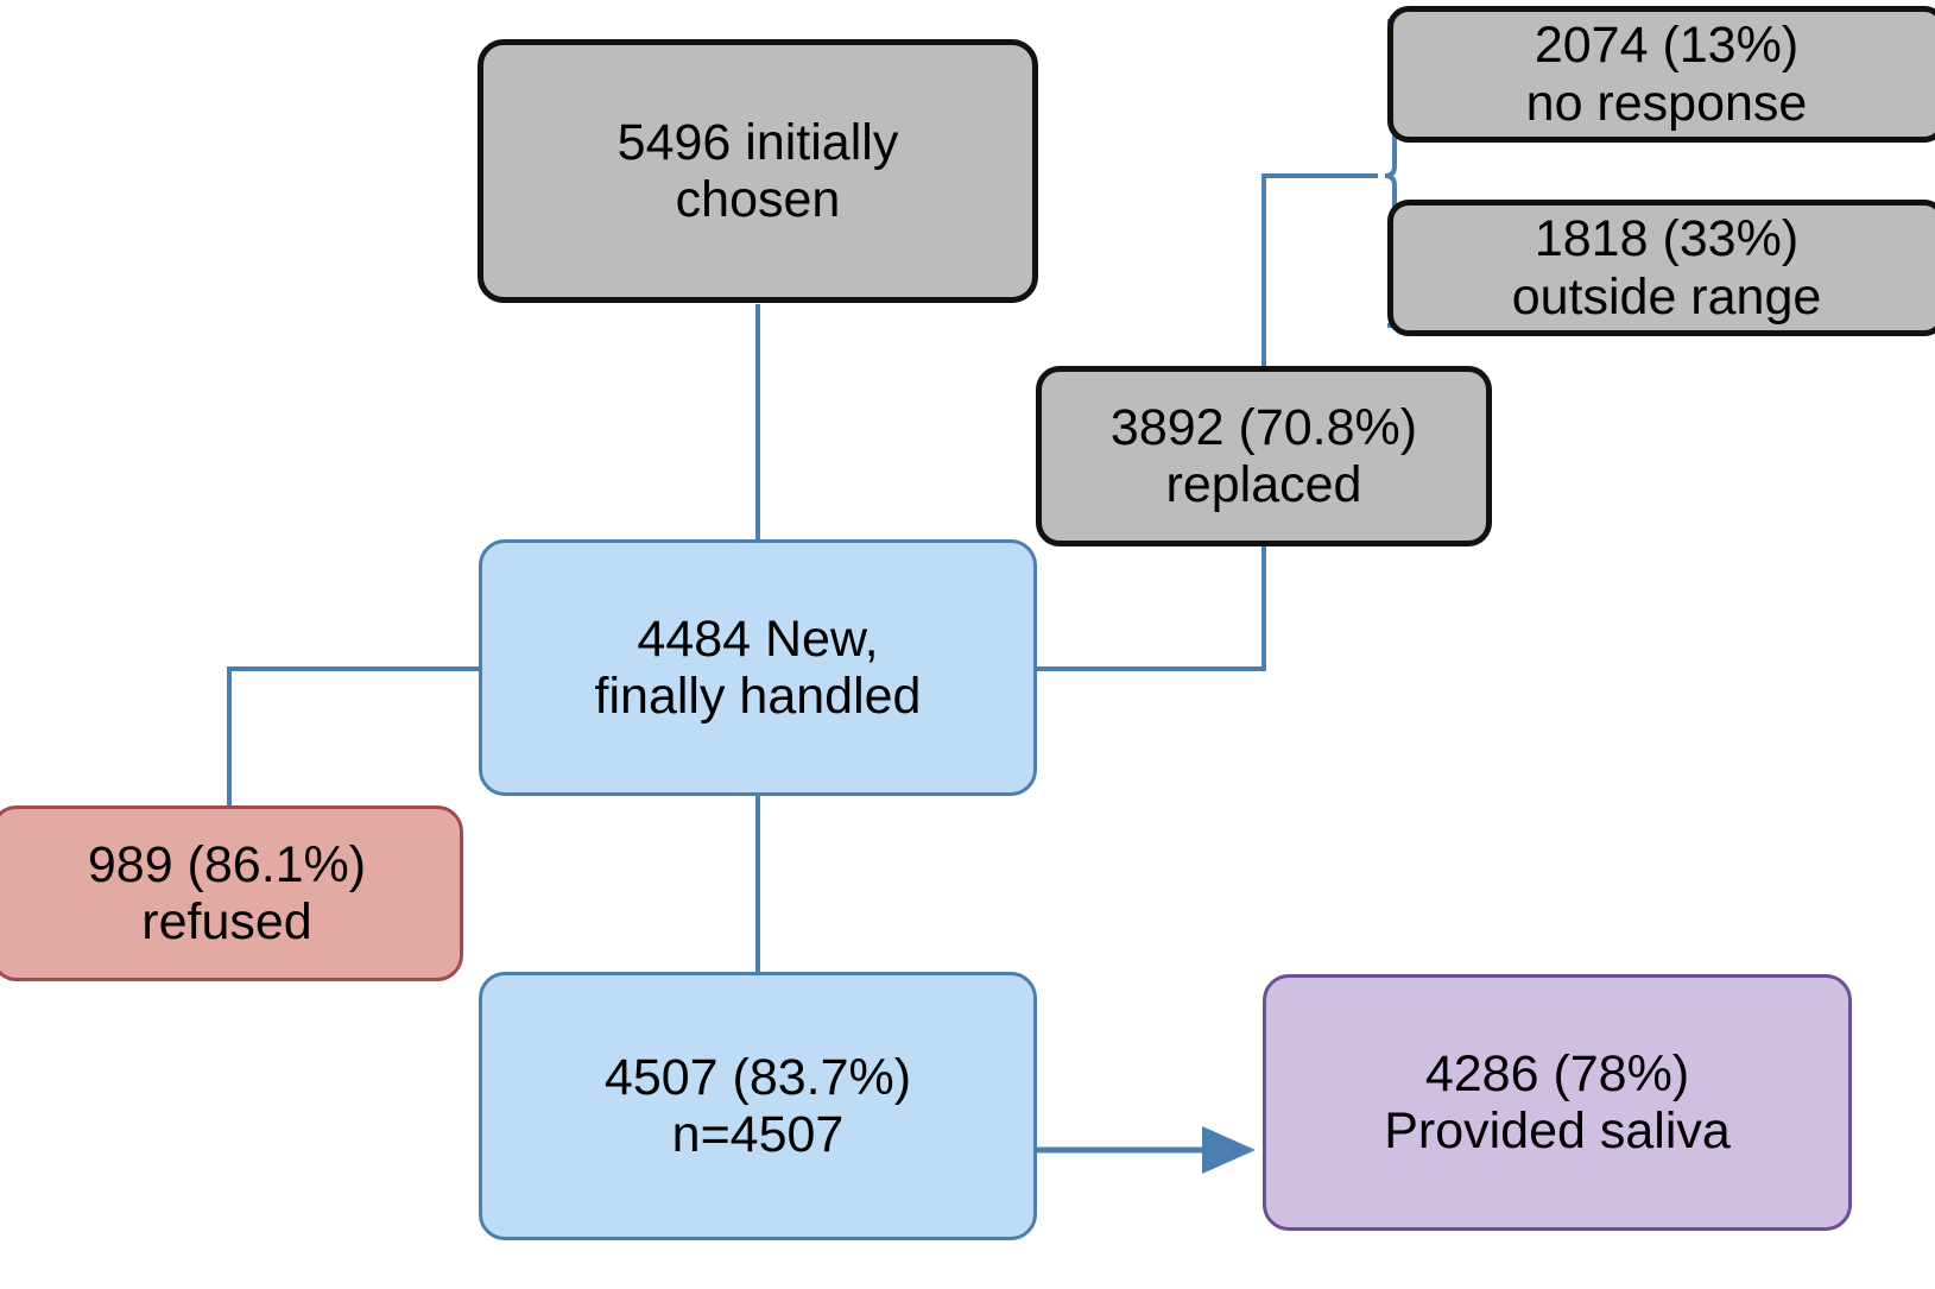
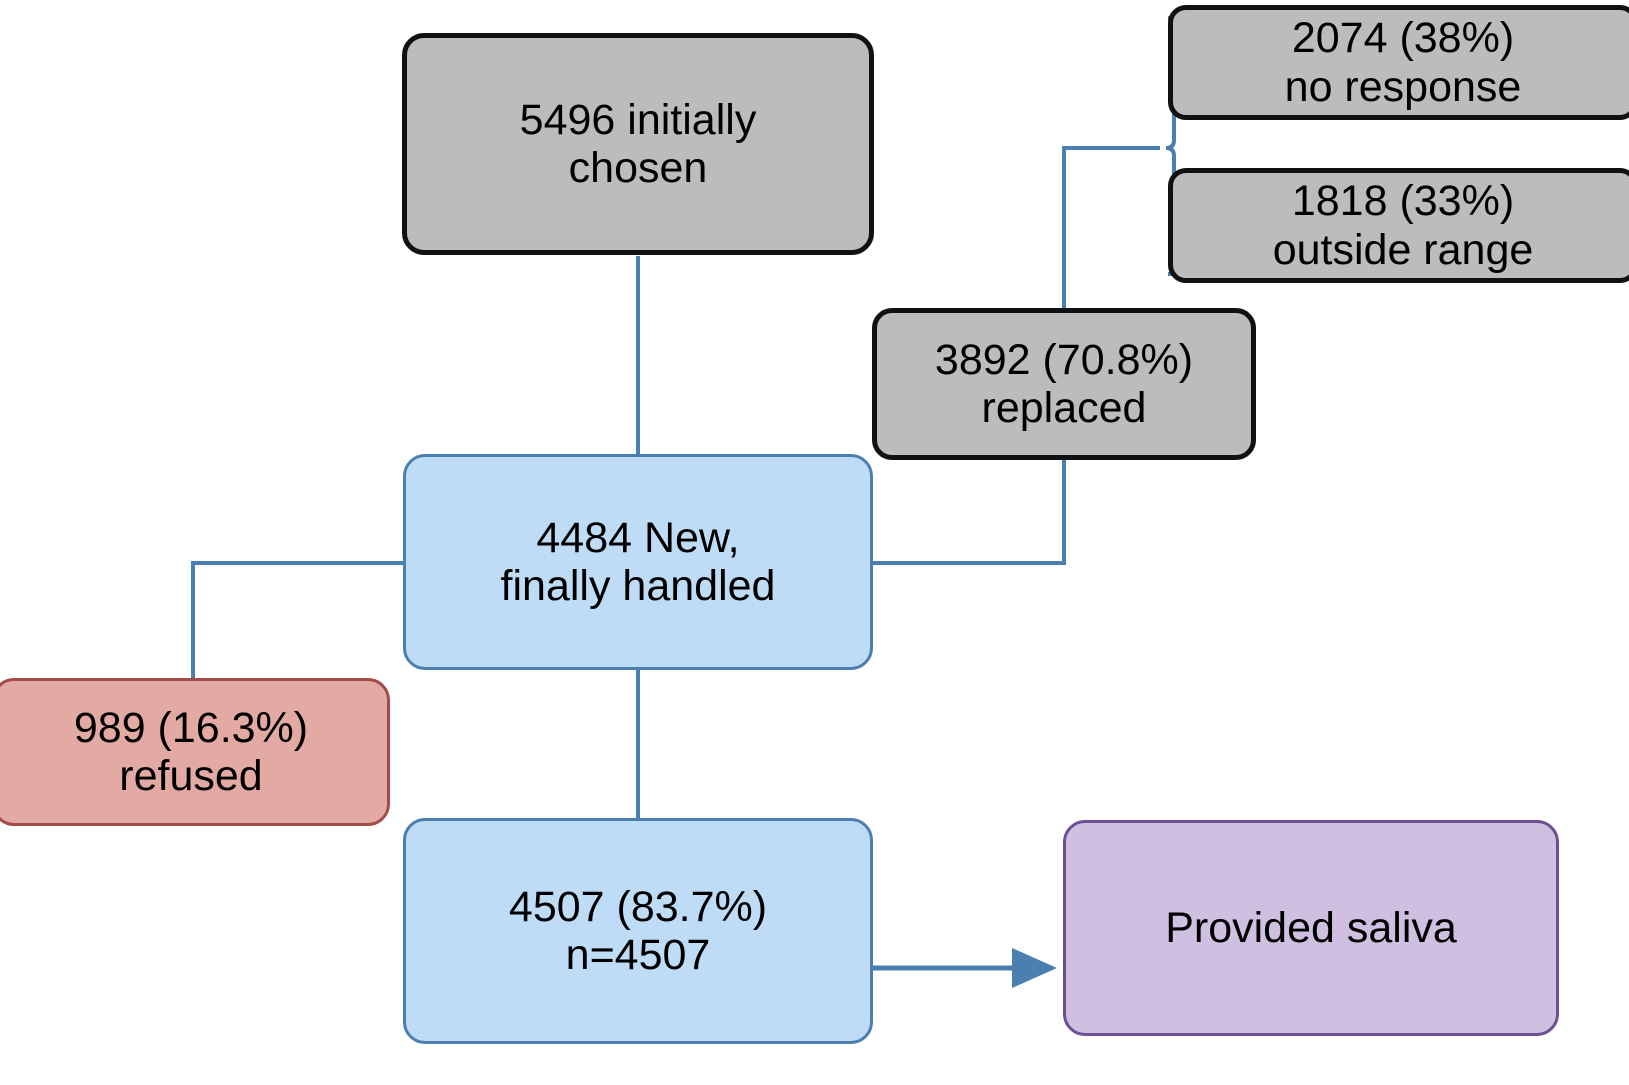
  5496 initially
  chosen
- 2074 (13%)
+ 2074 (38%)
  no response
  1818 (33%)
  outside range
  3892 (70.8%)
  replaced
  4484 New,
  finally handled
- 989 (86.1%)
+ 989 (16.3%)
  refused
  4507 (83.7%)
  n=4507
- 4286 (78%)
  Provided saliva
